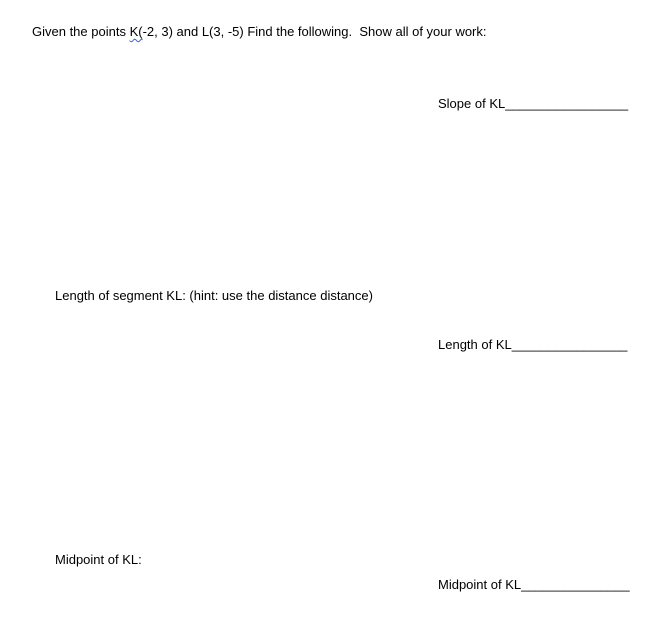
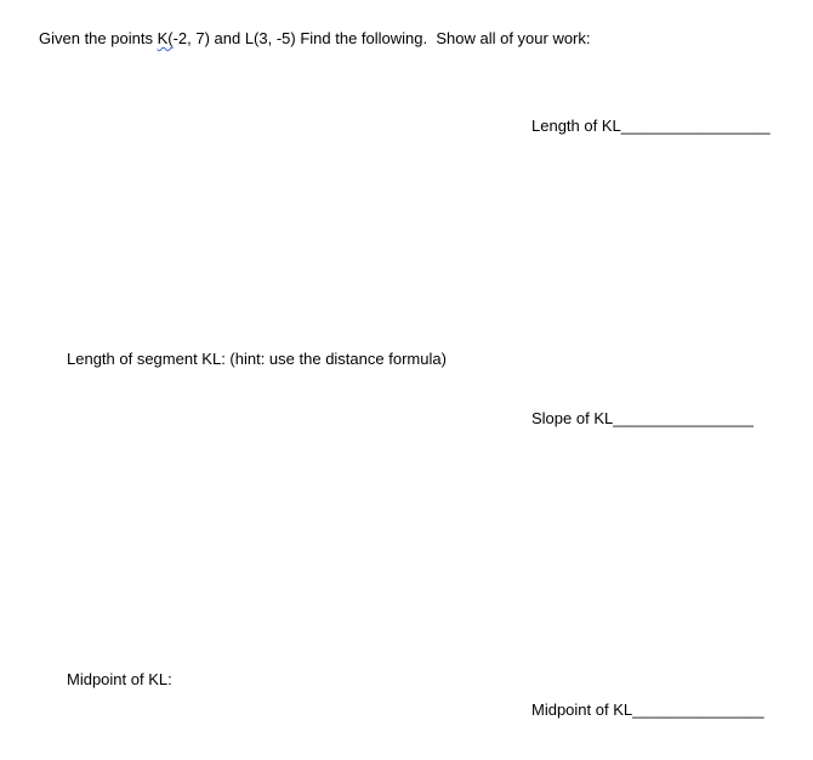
- Given the points K(-2, 3) and L(3, -5) Find the following. Show all of your work:
+ Given the points K(-2, 7) and L(3, -5) Find the following. Show all of your work:
- Slope of KL_________________
+ Length of KL_________________
- Length of segment KL: (hint: use the distance distance)
+ Length of segment KL: (hint: use the distance formula)
- Length of KL________________
+ Slope of KL________________
  Midpoint of KL:
  Midpoint of KL_______________
